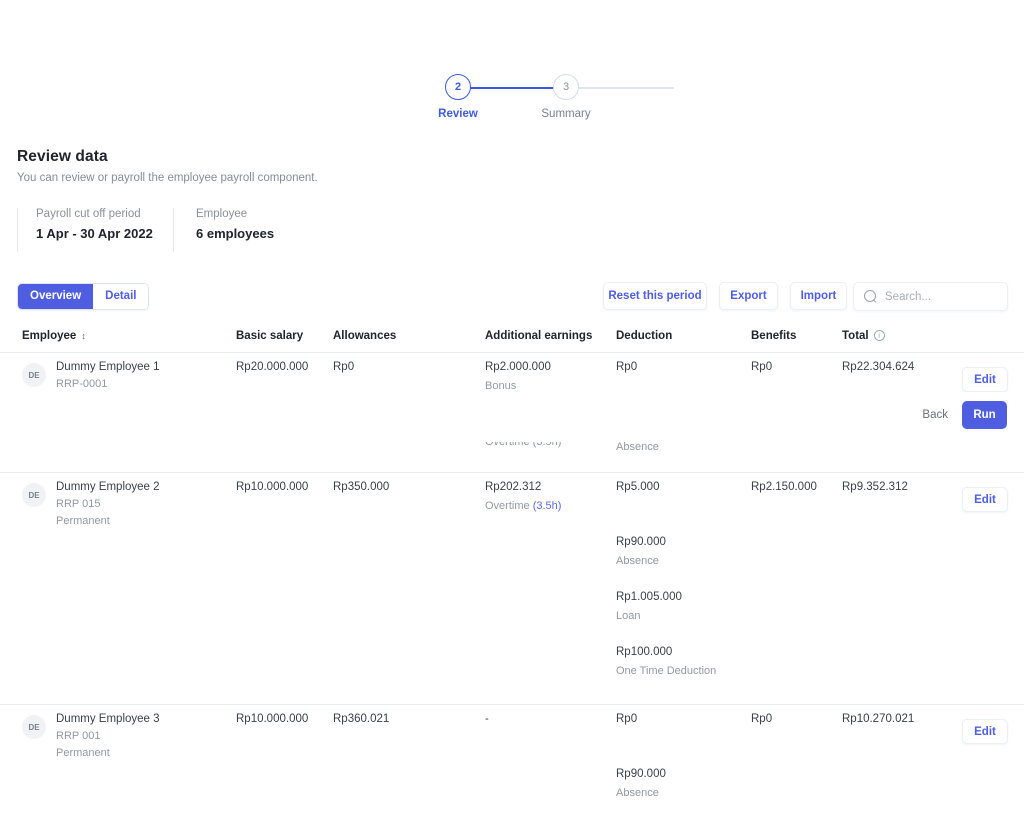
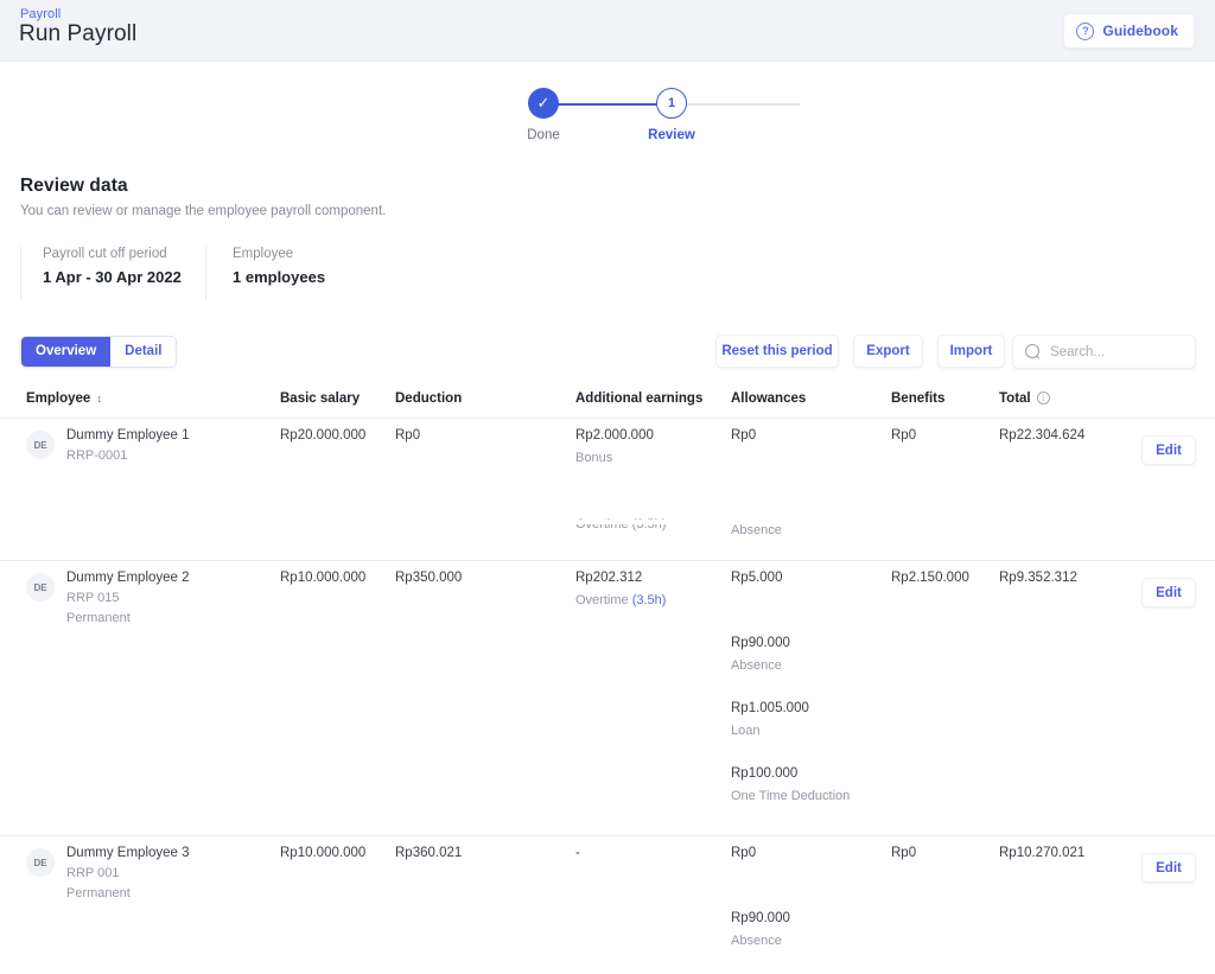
+ Payroll
+ Run Payroll
+ ?
+ Guidebook
+ ✓
+ Done
- 2
+ 1
  Review
- 3
- Summary
  Review data
- You can review or payroll the employee payroll component.
+ You can review or manage the employee payroll component.
  Payroll cut off period
  1 Apr - 30 Apr 2022
  Employee
- 6 employees
+ 1 employees
  Overview
  Detail
  Reset this period
  Export
  Import
  Search...
  Employee ↕
  Basic salary
- Allowances
+ Deduction
  Additional earnings
- Deduction
+ Allowances
  Benefits
  Total i
  DE
  Dummy Employee 1
  RRP-0001
  Rp20.000.000
  Rp0
  Rp2.000.000
  Bonus
  Overtime (3.5h)
  Rp0
  Absence
  Rp0
  Rp22.304.624
  Edit
  DE
  Dummy Employee 2
  RRP 015
  Permanent
  Rp10.000.000
  Rp350.000
  Rp202.312
  Overtime (3.5h)
  Rp5.000
  Rp90.000
  Absence
  Rp1.005.000
  Loan
  Rp100.000
  One Time Deduction
  Rp2.150.000
  Rp9.352.312
  Edit
  DE
  Dummy Employee 3
  RRP 001
  Permanent
  Rp10.000.000
  Rp360.021
  -
  Rp0
  Rp90.000
  Absence
  Rp0
  Rp10.270.021
  Edit
- Back
- Run
